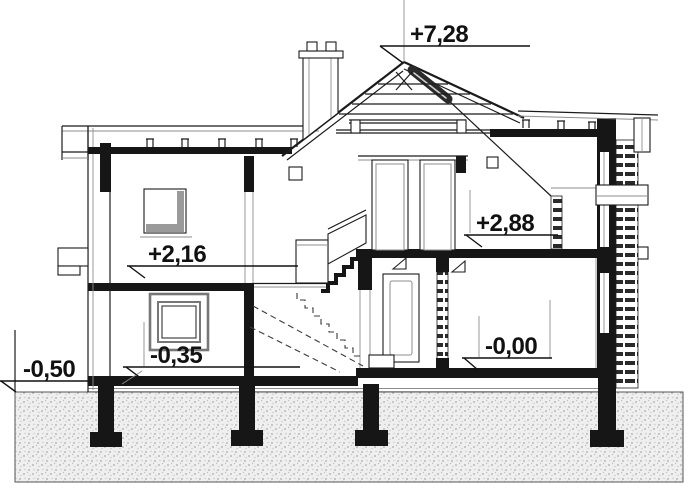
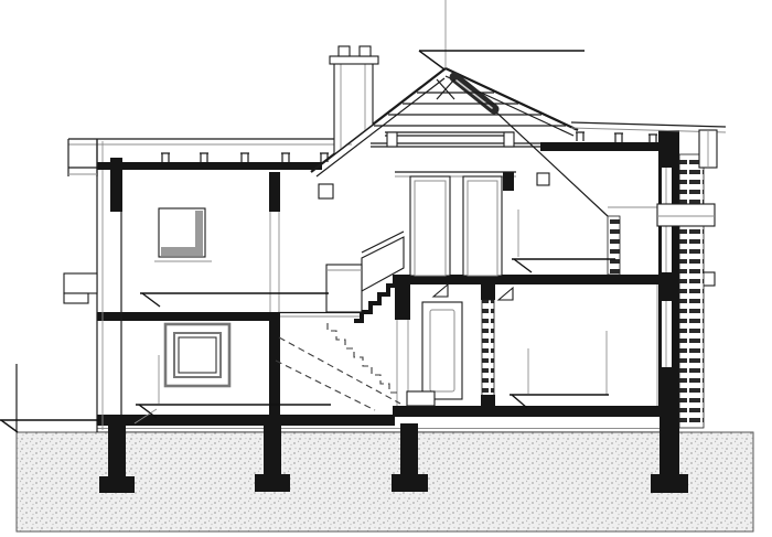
- +7,28
- +2,88
- +2,16
- -0,35
- -0,00
- -0,50
